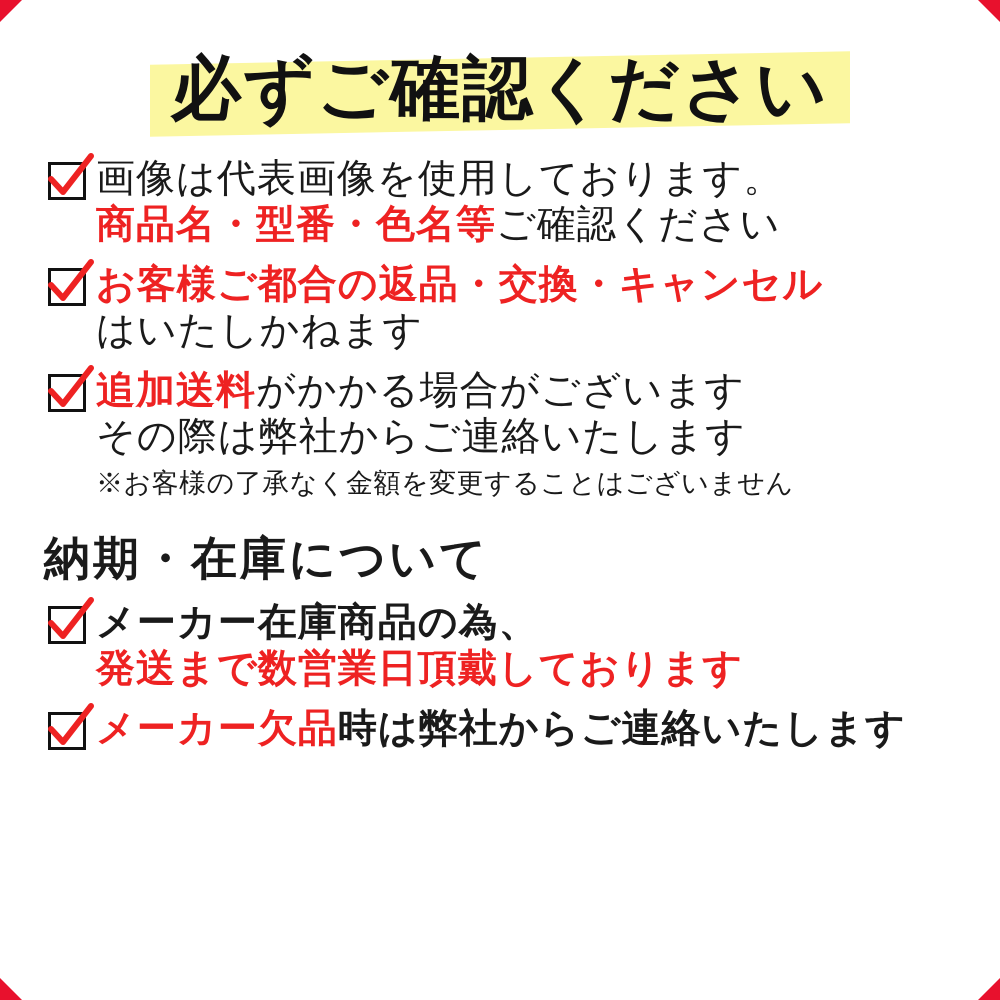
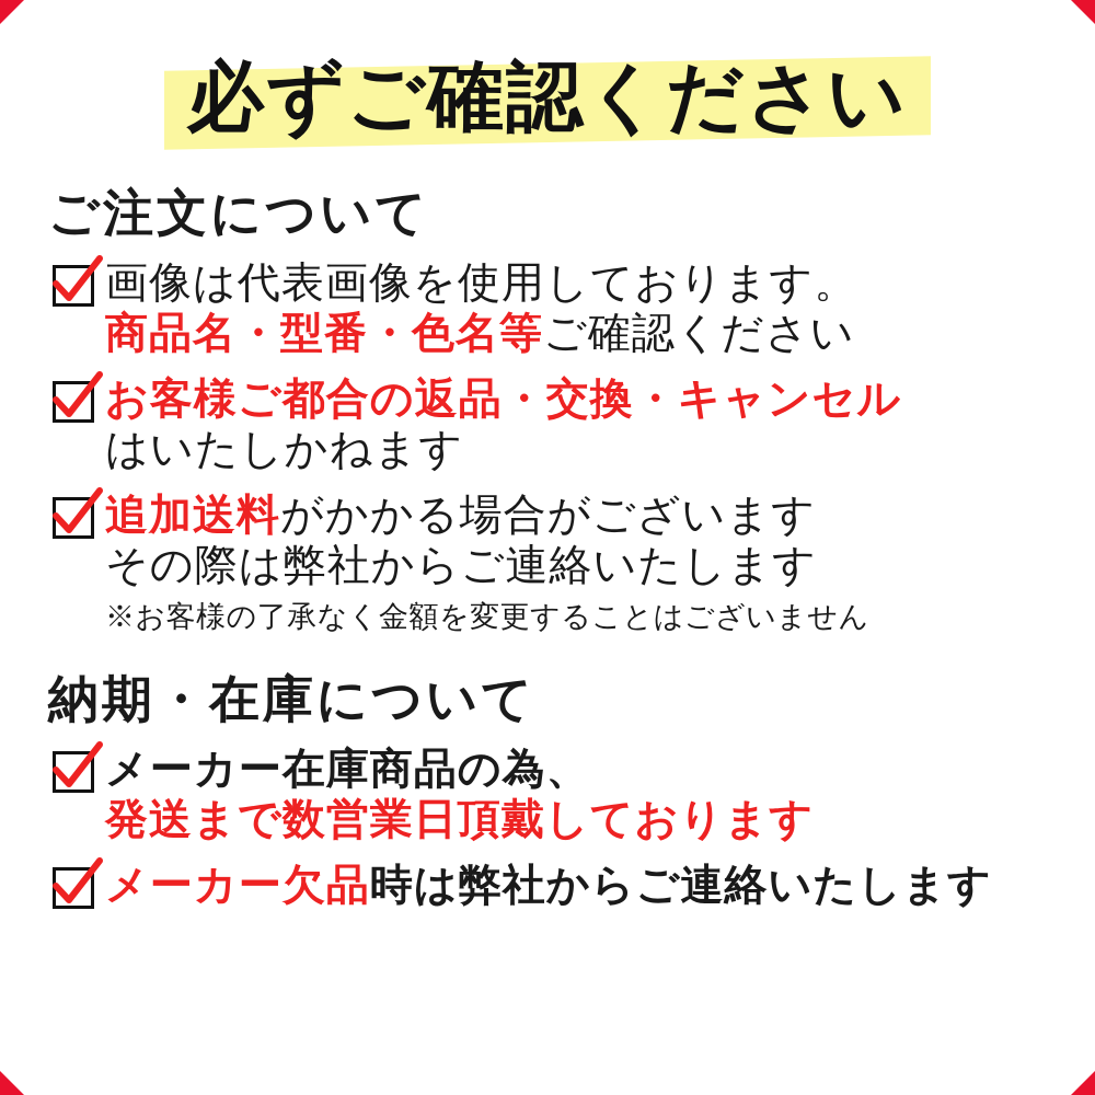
  必ずご確認ください
+ ご注文について
  画像は代表画像を使用しております。
  商品名・型番・色名等ご確認ください
  お客様ご都合の返品・交換・キャンセル
  はいたしかねます
  追加送料がかかる場合がございます
  その際は弊社からご連絡いたします
  ※お客様の了承なく金額を変更することはございません
  納期・在庫について
  メーカー在庫商品の為、
  発送まで数営業日頂戴しております
  メーカー欠品時は弊社からご連絡いたします
